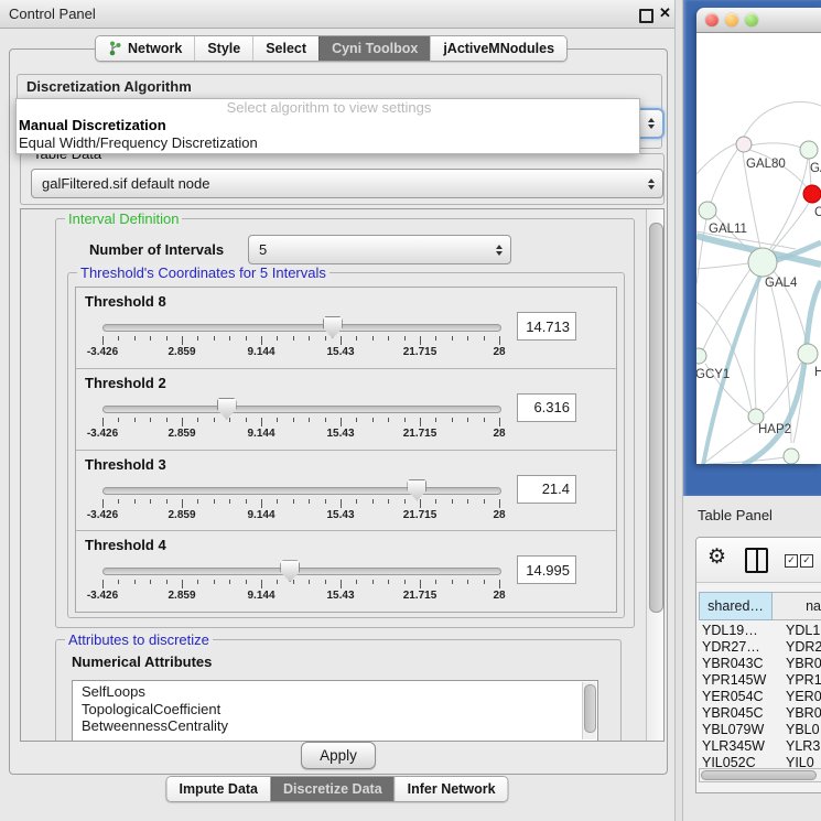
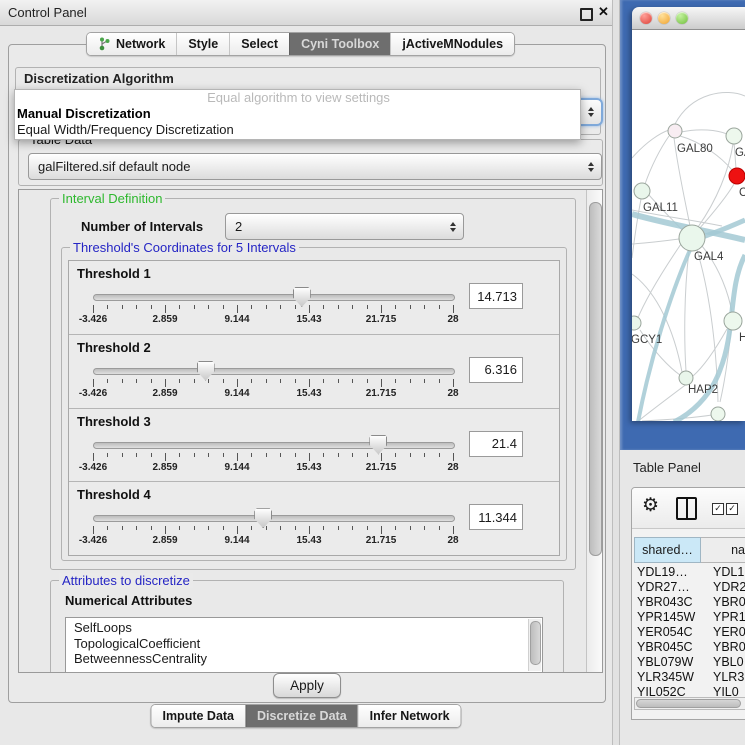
  Control Panel
  ✕
  Discretization Algorithm
- Select algorithm to view settings
+ Equal algorithm to view settings
  Manual Discretization
  Equal Width/Frequency Discretization
  galFiltered.sif default node
  Interval Definition
  Number of Intervals
- 5
+ 2
  Threshold's Coordinates for 5 Intervals
- Threshold 8
+ Threshold 1
  -3.426
  2.859
  9.144
  15.43
  21.715
  28
  14.713
  Threshold 2
  -3.426
  2.859
  9.144
  15.43
  21.715
  28
  6.316
  Threshold 3
  -3.426
  2.859
  9.144
  15.43
  21.715
  28
  21.4
  Threshold 4
  -3.426
  2.859
  9.144
  15.43
  21.715
  28
- 14.995
+ 11.344
  Attributes to discretize
  Numerical Attributes
  SelfLoops
  TopologicalCoefficient
  BetweennessCentrality
  Apply
  Network
  Style
  Select
  Cyni Toolbox
  jActiveMNodules
  Impute Data
  Discretize Data
  Infer Network
  GAL80
  C
  GAL11
  GAL4
  GCY1
  H
  HAP2
  Table Panel
  ⚙
  ✓
  ✓
  shared…
  na
  YDL19…
  YDL1
  YDR27…
  YDR2
  YBR043C
  YBR0
  YPR145W
  YPR1
  YER054C
  YER0
  YBR045C
  YBR0
  YBL079W
  YBL0
  YLR345W
  YLR3
  YIL052C
  YIL0
